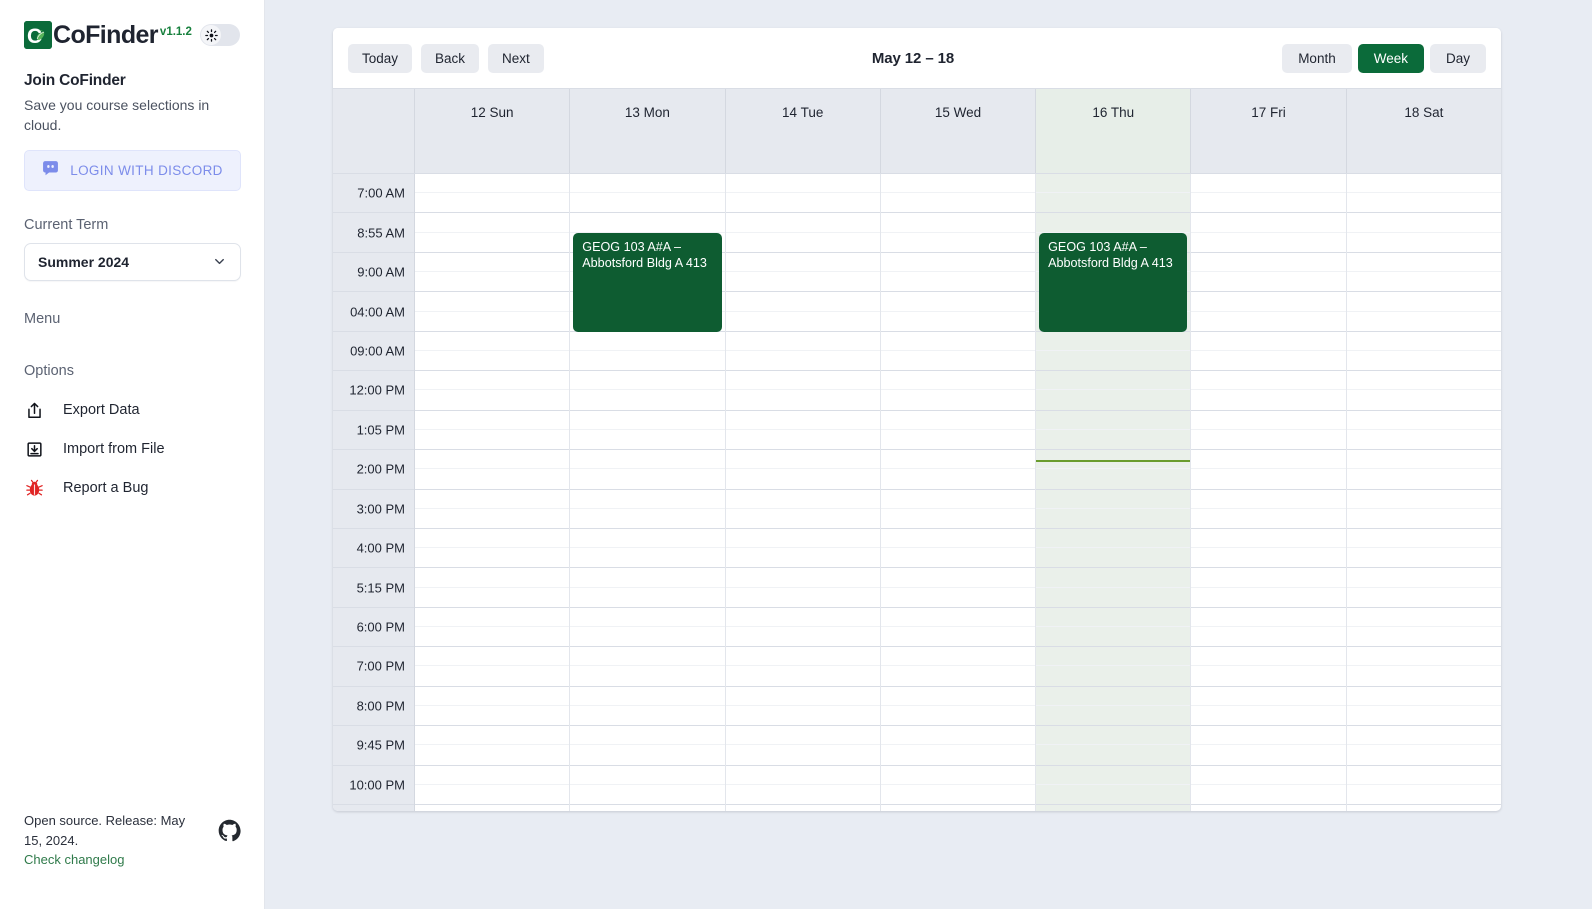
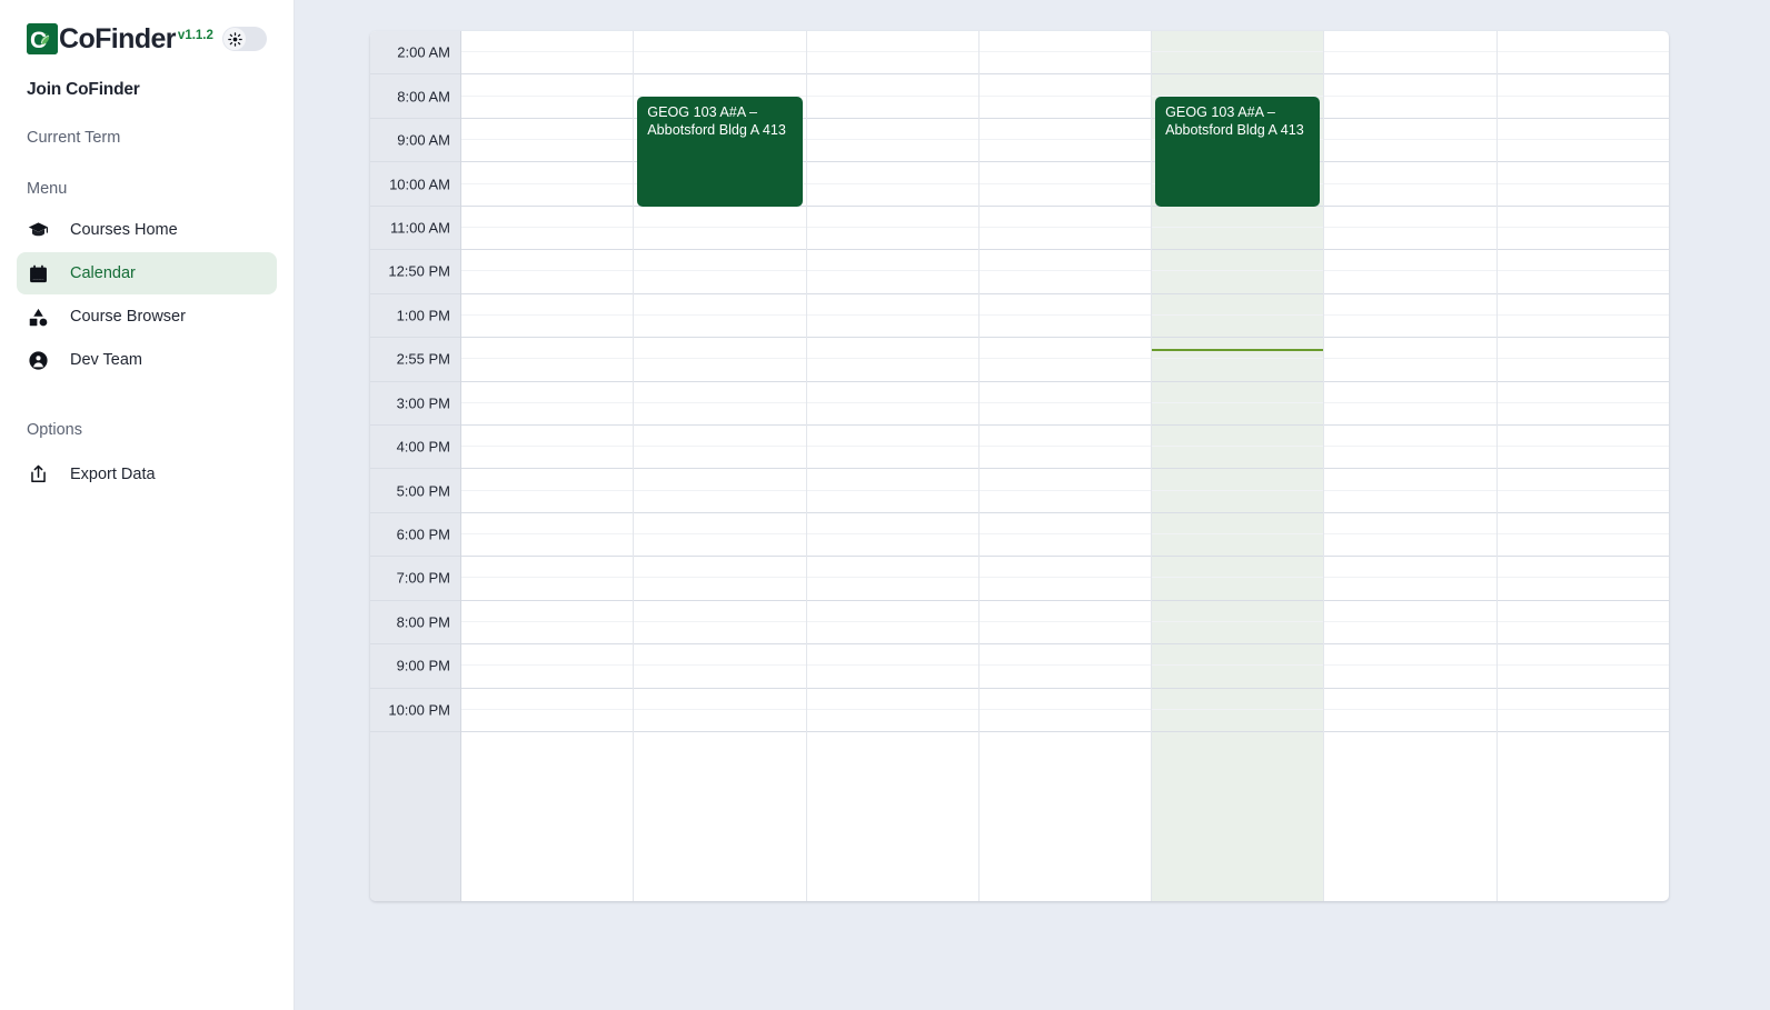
  C
  CoFinder
  v1.1.2
  Join CoFinder
- Save you course selections in cloud.
- LOGIN WITH DISCORD
  Current Term
- Summer 2024
  Menu
+ Courses Home
+ Calendar
+ Course Browser
+ Dev Team
  Options
  Export Data
- Import from File
- Report a Bug
- Open source. Release: May 15, 2024.
- Check changelog
- Today
- Back
- Next
- May 12 – 18
- Month
- Week
- Day
- 12 Sun
- 13 Mon
- 14 Tue
- 15 Wed
- 16 Thu
- 17 Fri
- 18 Sat
- 7:00 AM
+ 2:00 AM
- 8:55 AM
+ 8:00 AM
  9:00 AM
- 04:00 AM
+ 10:00 AM
- 09:00 AM
+ 11:00 AM
- 12:00 PM
+ 12:50 PM
- 1:05 PM
+ 1:00 PM
- 2:00 PM
+ 2:55 PM
  3:00 PM
  4:00 PM
- 5:15 PM
+ 5:00 PM
  6:00 PM
  7:00 PM
  8:00 PM
- 9:45 PM
+ 9:00 PM
  10:00 PM
  GEOG 103 A#A – Abbotsford Bldg A 413
  GEOG 103 A#A – Abbotsford Bldg A 413
